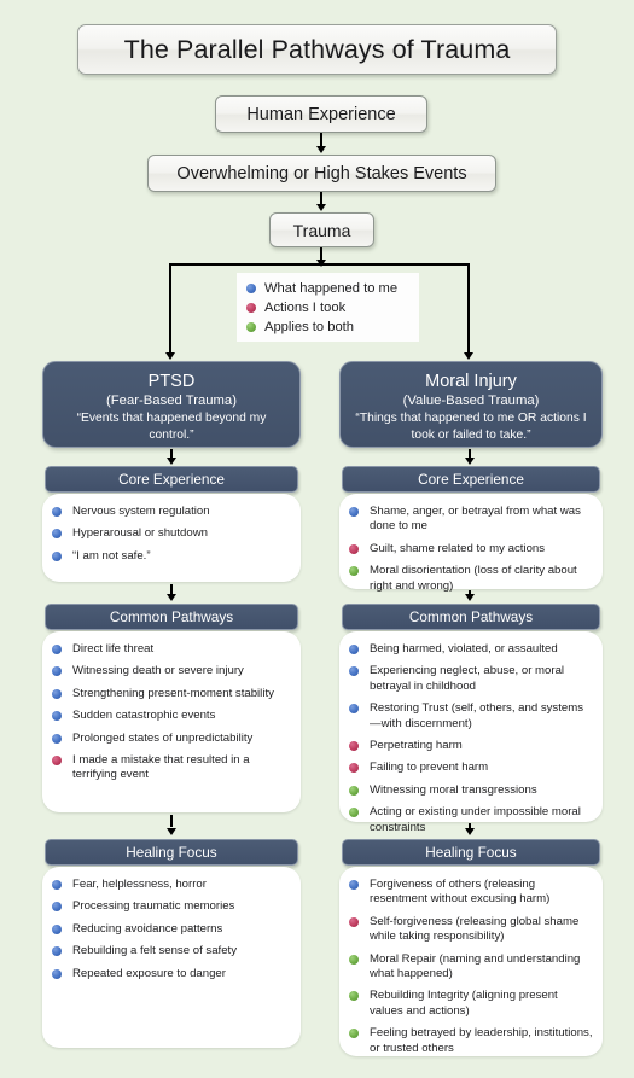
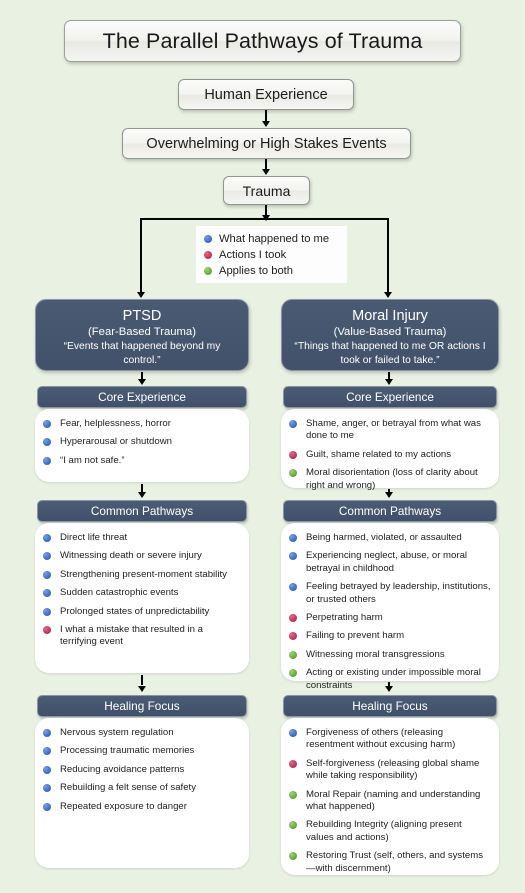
  The Parallel Pathways of Trauma
  Human Experience
  Overwhelming or High Stakes Events
  Trauma
  What happened to me
  Actions I took
  Applies to both
  PTSD
  (Fear-Based Trauma)
  “Events that happened beyond my control.”
  Moral Injury
  (Value-Based Trauma)
  “Things that happened to me OR actions I took or failed to take.”
  Core Experience
  Core Experience
  Common Pathways
  Common Pathways
  Healing Focus
  Healing Focus
- Nervous system regulation
+ Fear, helplessness, horror
  Hyperarousal or shutdown
  “I am not safe.”
  Shame, anger, or betrayal from what was done to me
  Guilt, shame related to my actions
  Moral disorientation (loss of clarity about right and wrong)
  Direct life threat
  Witnessing death or severe injury
  Strengthening present-moment stability
  Sudden catastrophic events
  Prolonged states of unpredictability
- I made a mistake that resulted in a terrifying event
+ I what a mistake that resulted in a terrifying event
  Being harmed, violated, or assaulted
  Experiencing neglect, abuse, or moral betrayal in childhood
- Restoring Trust (self, others, and systems—with discernment)
+ Feeling betrayed by leadership, institutions, or trusted others
  Perpetrating harm
  Failing to prevent harm
  Witnessing moral transgressions
  Acting or existing under impossible moral constraints
- Fear, helplessness, horror
+ Nervous system regulation
  Processing traumatic memories
  Reducing avoidance patterns
  Rebuilding a felt sense of safety
  Repeated exposure to danger
  Forgiveness of others (releasing resentment without excusing harm)
  Self-forgiveness (releasing global shame while taking responsibility)
  Moral Repair (naming and understanding what happened)
  Rebuilding Integrity (aligning present values and actions)
- Feeling betrayed by leadership, institutions, or trusted others
+ Restoring Trust (self, others, and systems—with discernment)
